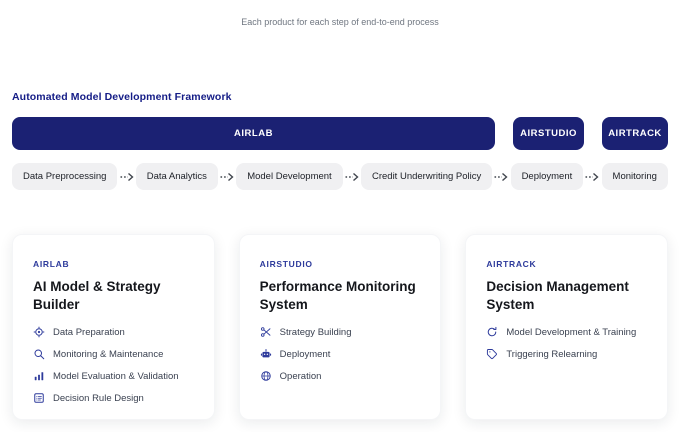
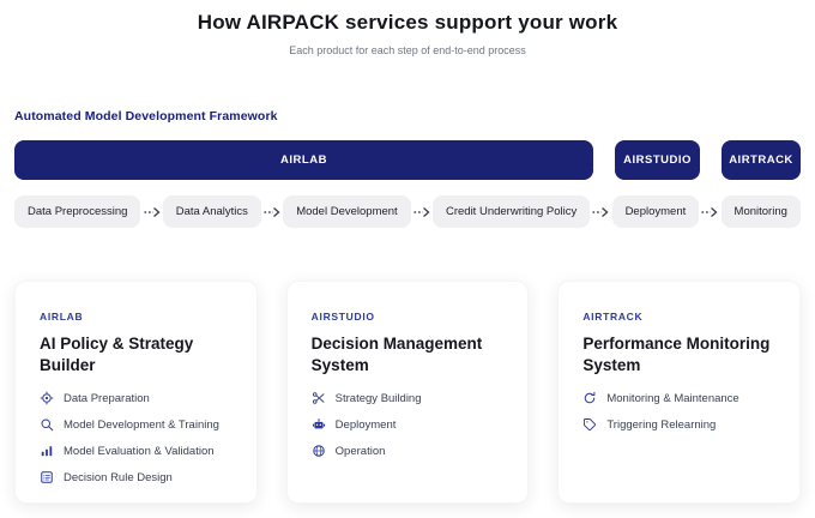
+ How AIRPACK services support your work
  Each product for each step of end-to-end process
  Automated Model Development Framework
  AIRLAB
  AIRSTUDIO
  AIRTRACK
  Data Preprocessing
  Data Analytics
  Model Development
  Credit Underwriting Policy
  Deployment
  Monitoring
  AIRLAB
- AI Model & Strategy Builder
+ AI Policy & Strategy Builder
  Data Preparation
- Monitoring & Maintenance
+ Model Development & Training
  Model Evaluation & Validation
  Decision Rule Design
  AIRSTUDIO
- Performance Monitoring System
+ Decision Management System
  Strategy Building
  Deployment
  Operation
  AIRTRACK
- Decision Management System
+ Performance Monitoring System
- Model Development & Training
+ Monitoring & Maintenance
  Triggering Relearning
